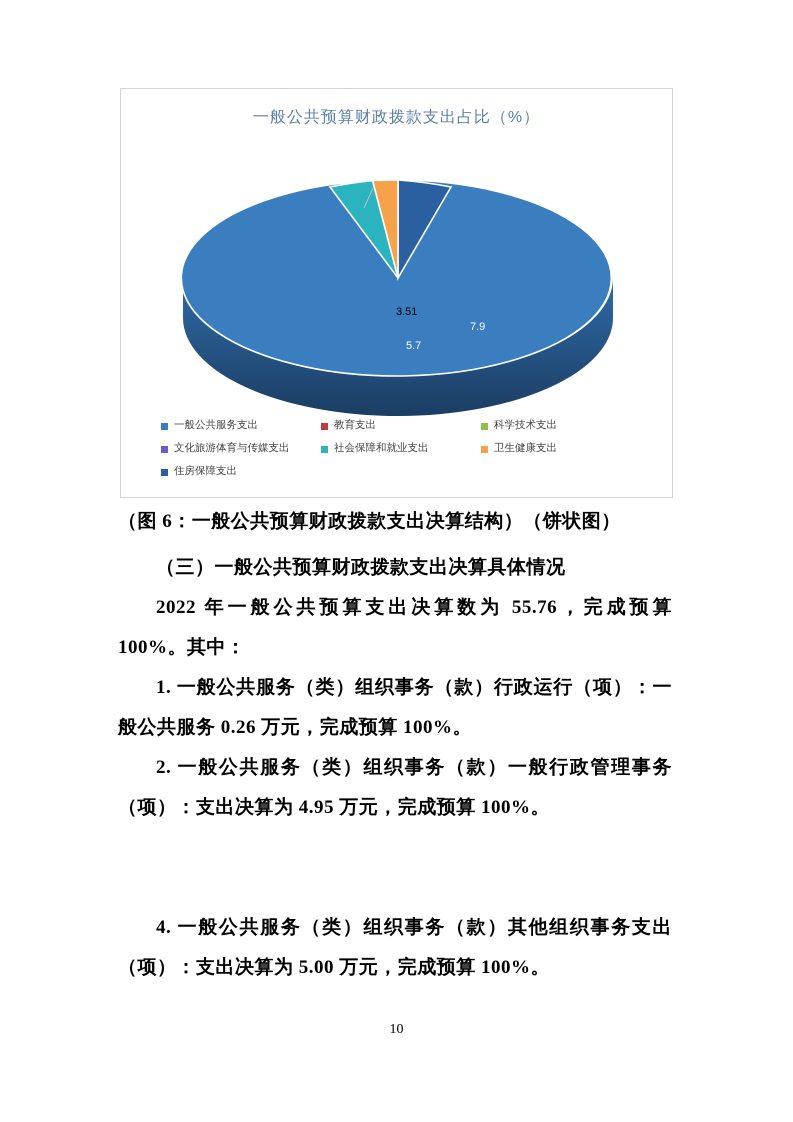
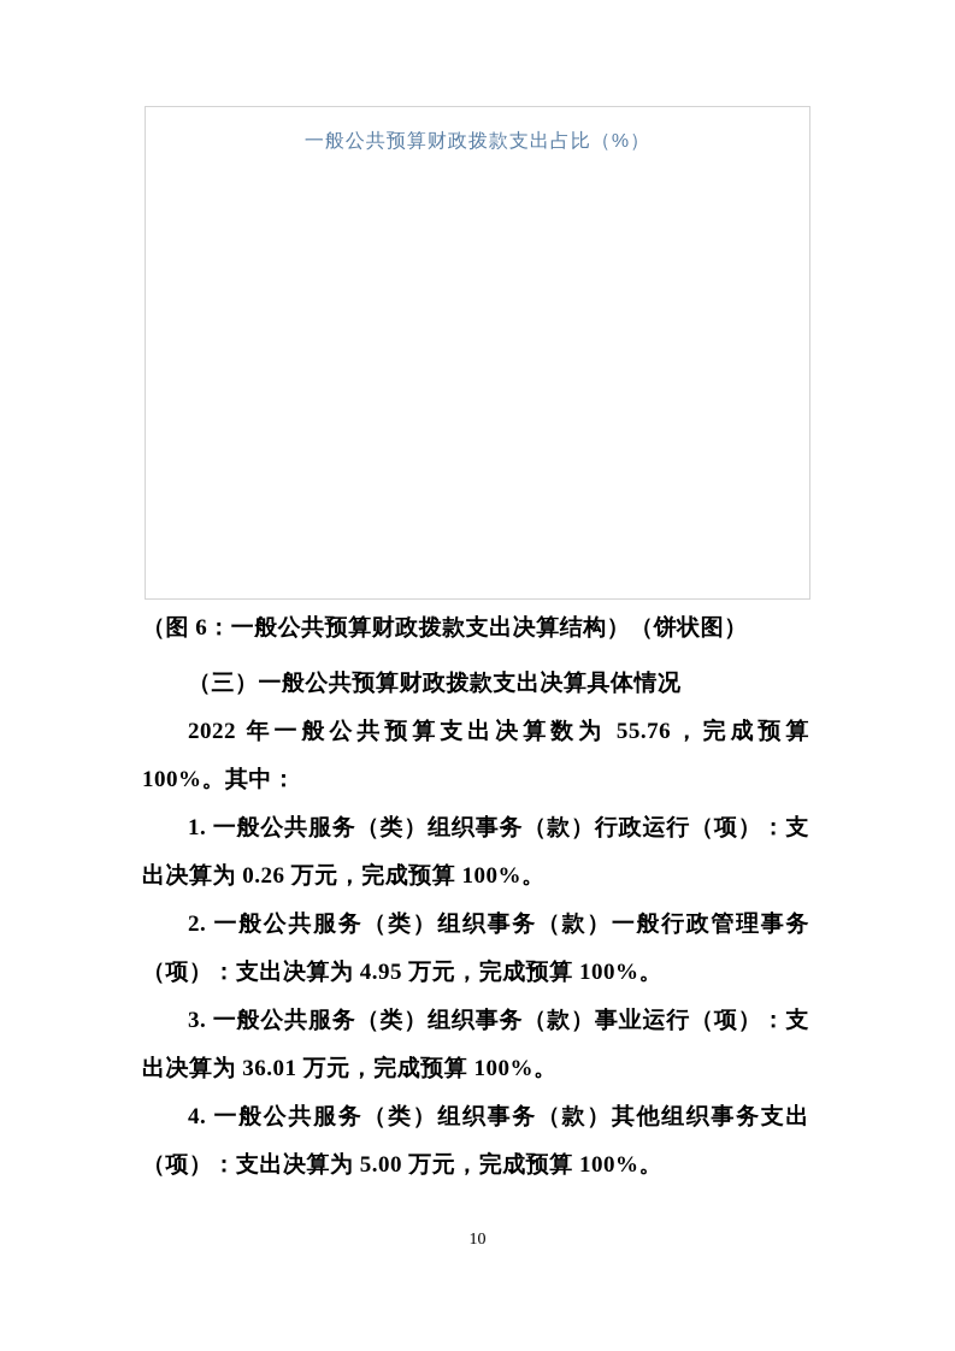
  一般公共预算财政拨款支出占比（%）
- 3.51
- 5.7
- 7.9
- 一般公共服务支出
- 教育支出
- 科学技术支出
- 文化旅游体育与传媒支出
- 社会保障和就业支出
- 卫生健康支出
- 住房保障支出
  （图 6：一般公共预算财政拨款支出决算结构）（饼状图）
  （三）一般公共预算财政拨款支出决算具体情况
  2022 年一般公共预算支出决算数为 55.76，完成预算 100%。其中：
- 1. 一般公共服务（类）组织事务（款）行政运行（项）：一般公共服务 0.26 万元，完成预算 100%。
+ 1. 一般公共服务（类）组织事务（款）行政运行（项）：支出决算为 0.26 万元，完成预算 100%。
  2. 一般公共服务（类）组织事务（款）一般行政管理事务（项）：支出决算为 4.95 万元，完成预算 100%。
+ 3. 一般公共服务（类）组织事务（款）事业运行（项）：支出决算为 36.01 万元，完成预算 100%。
  4. 一般公共服务（类）组织事务（款）其他组织事务支出（项）：支出决算为 5.00 万元，完成预算 100%。
  10
